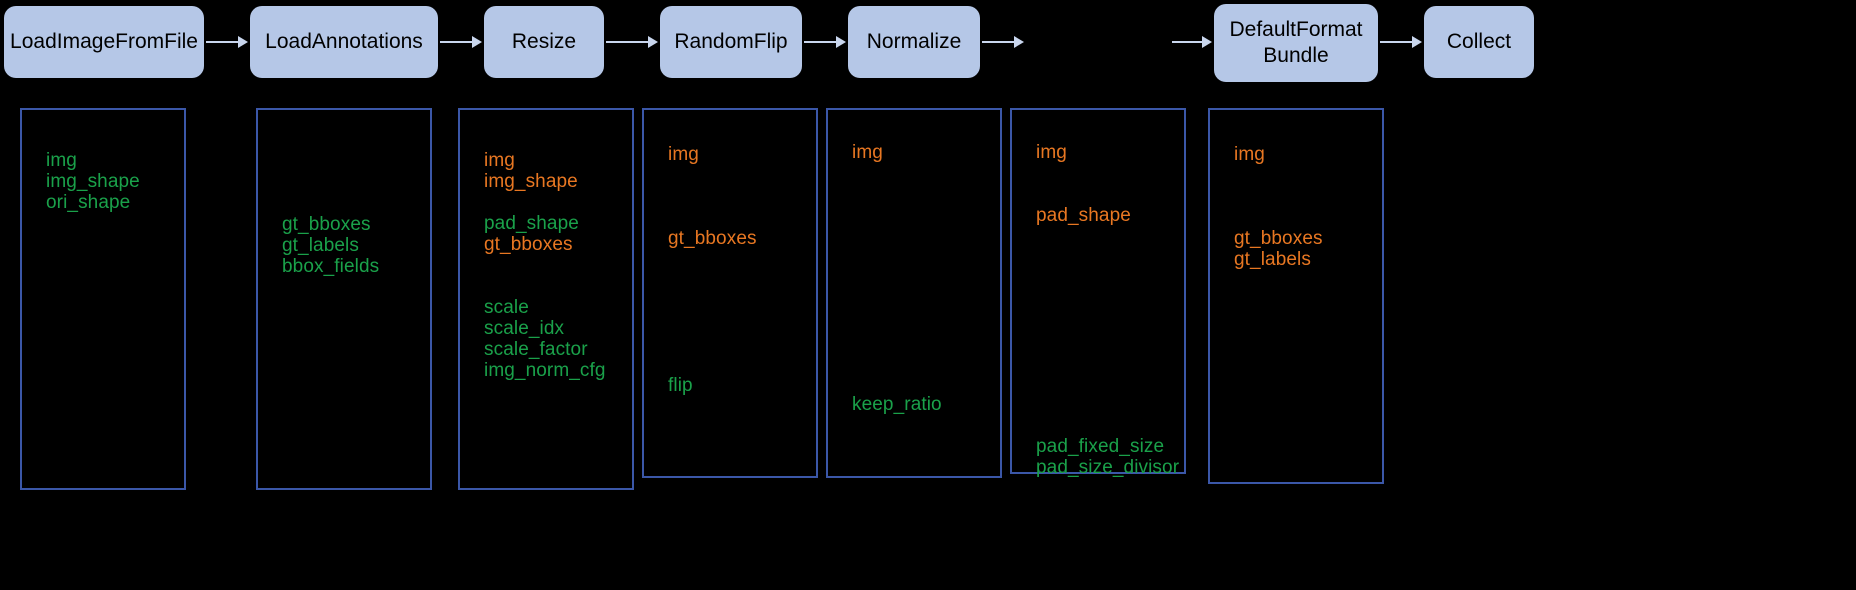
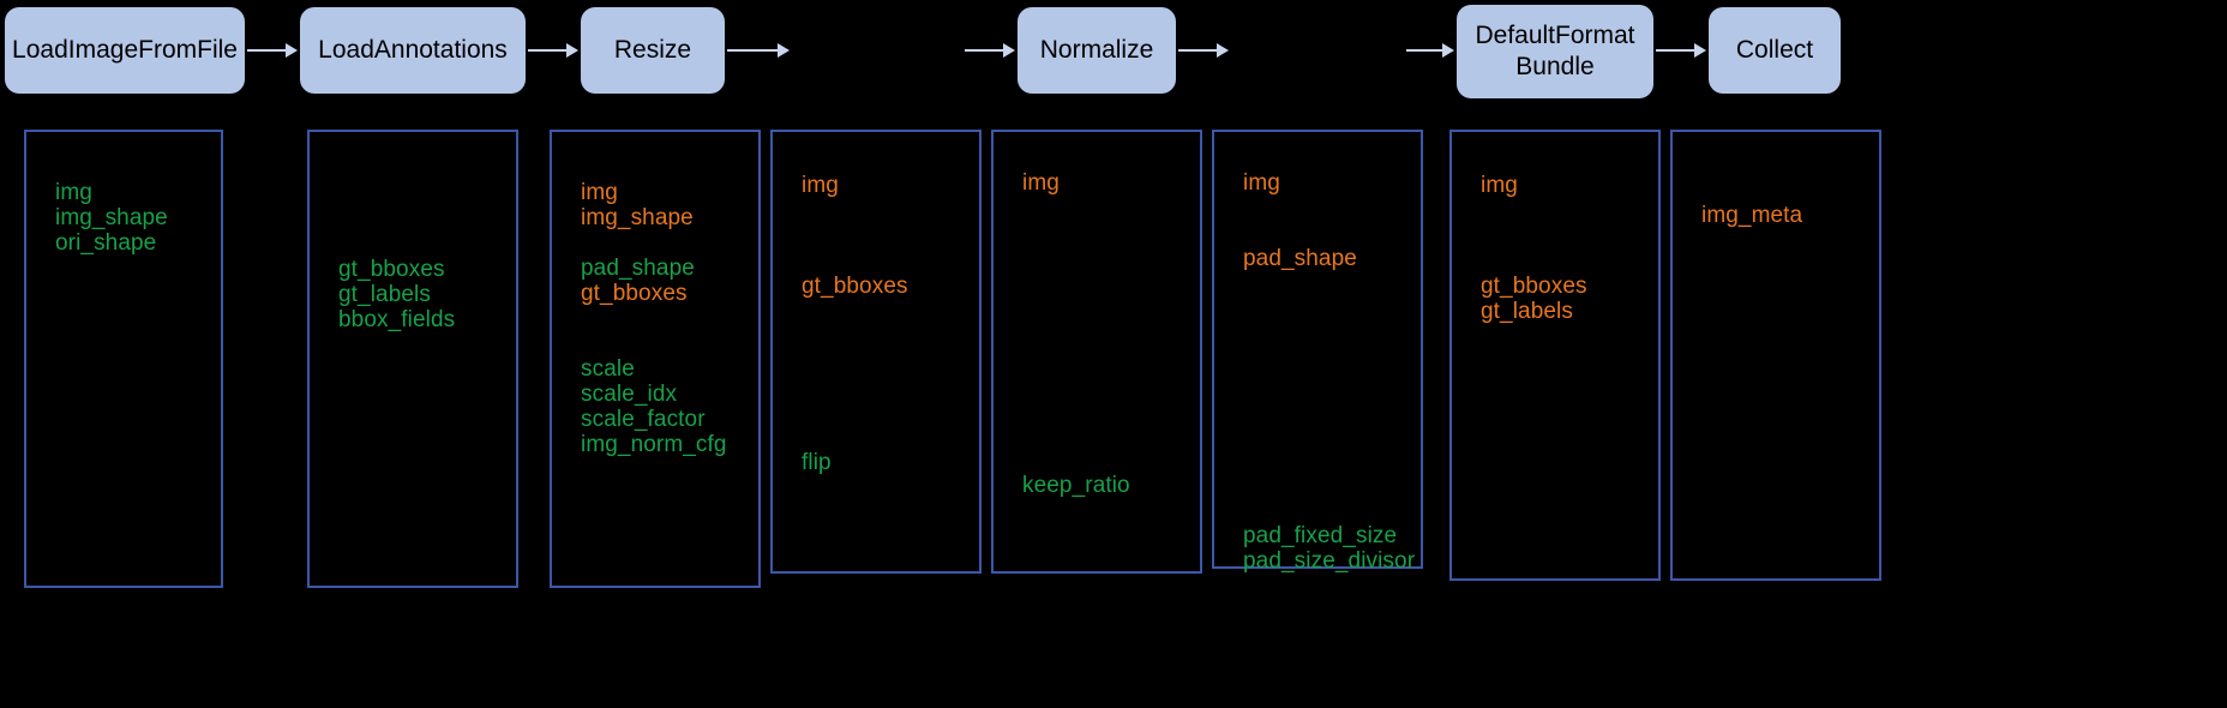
  LoadImageFromFile
  LoadAnnotations
  Resize
- RandomFlip
  Normalize
  DefaultFormat
  Bundle
  Collect
  img
  img_shape
  ori_shape
  gt_bboxes
  gt_labels
  bbox_fields
  img
  img_shape
  pad_shape
  gt_bboxes
  scale
  scale_idx
  scale_factor
  img_norm_cfg
  img
  gt_bboxes
  flip
  img
  keep_ratio
  img
  pad_shape
  pad_fixed_size
  pad_size_divisor
  img
  gt_bboxes
  gt_labels
+ img_meta
